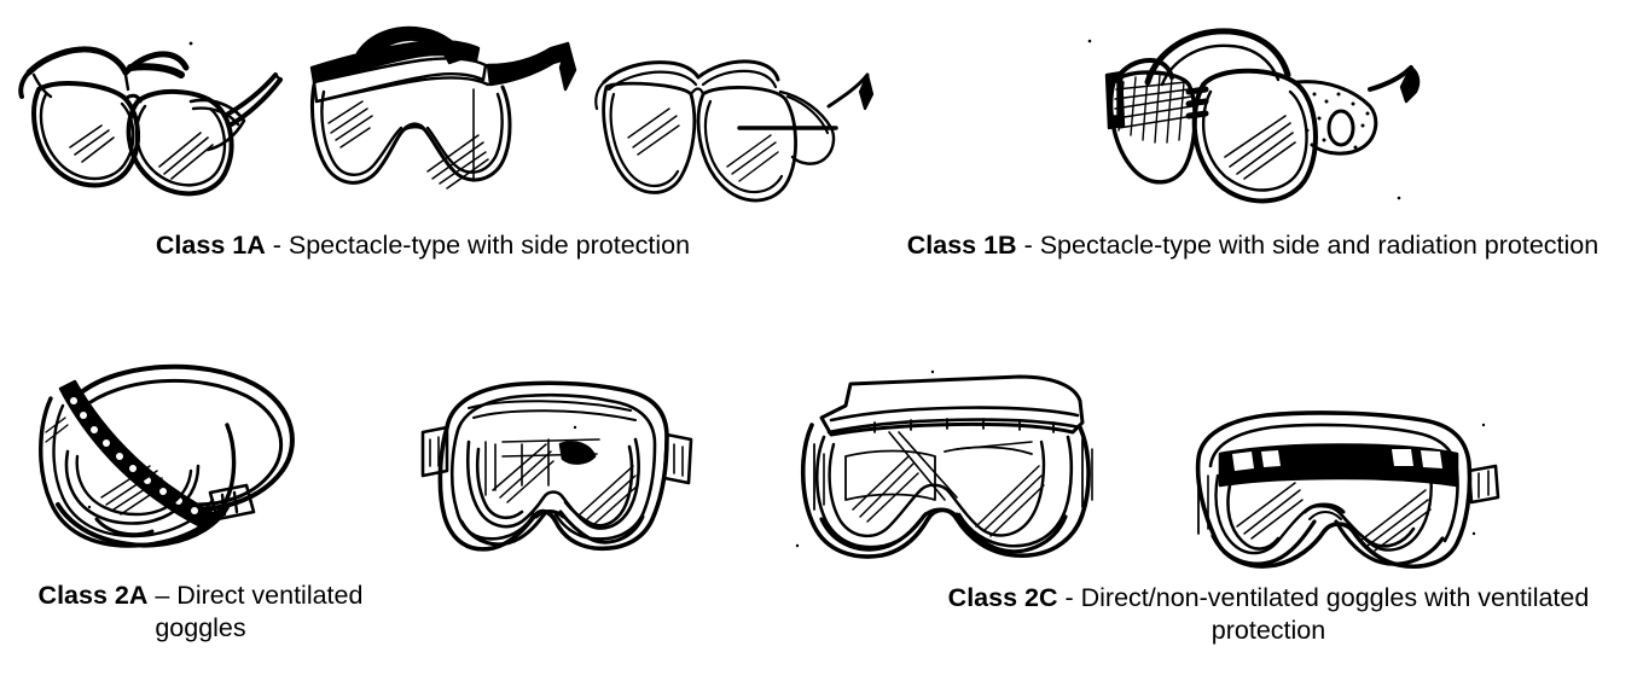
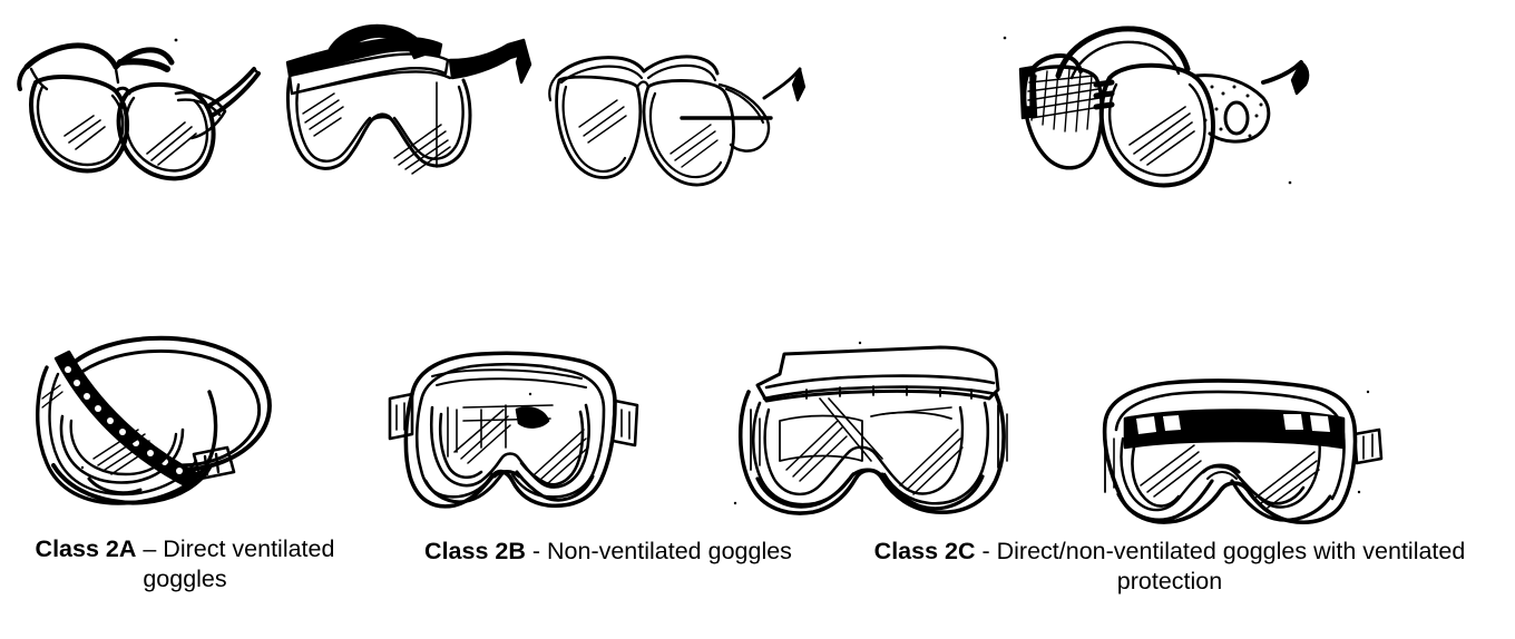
- Class 1A - Spectacle-type with side protection
- Class 1B - Spectacle-type with side and radiation protection
  Class 2A – Direct ventilated goggles
+ Class 2B - Non-ventilated goggles
  Class 2C - Direct/non-ventilated goggles with ventilated protection
